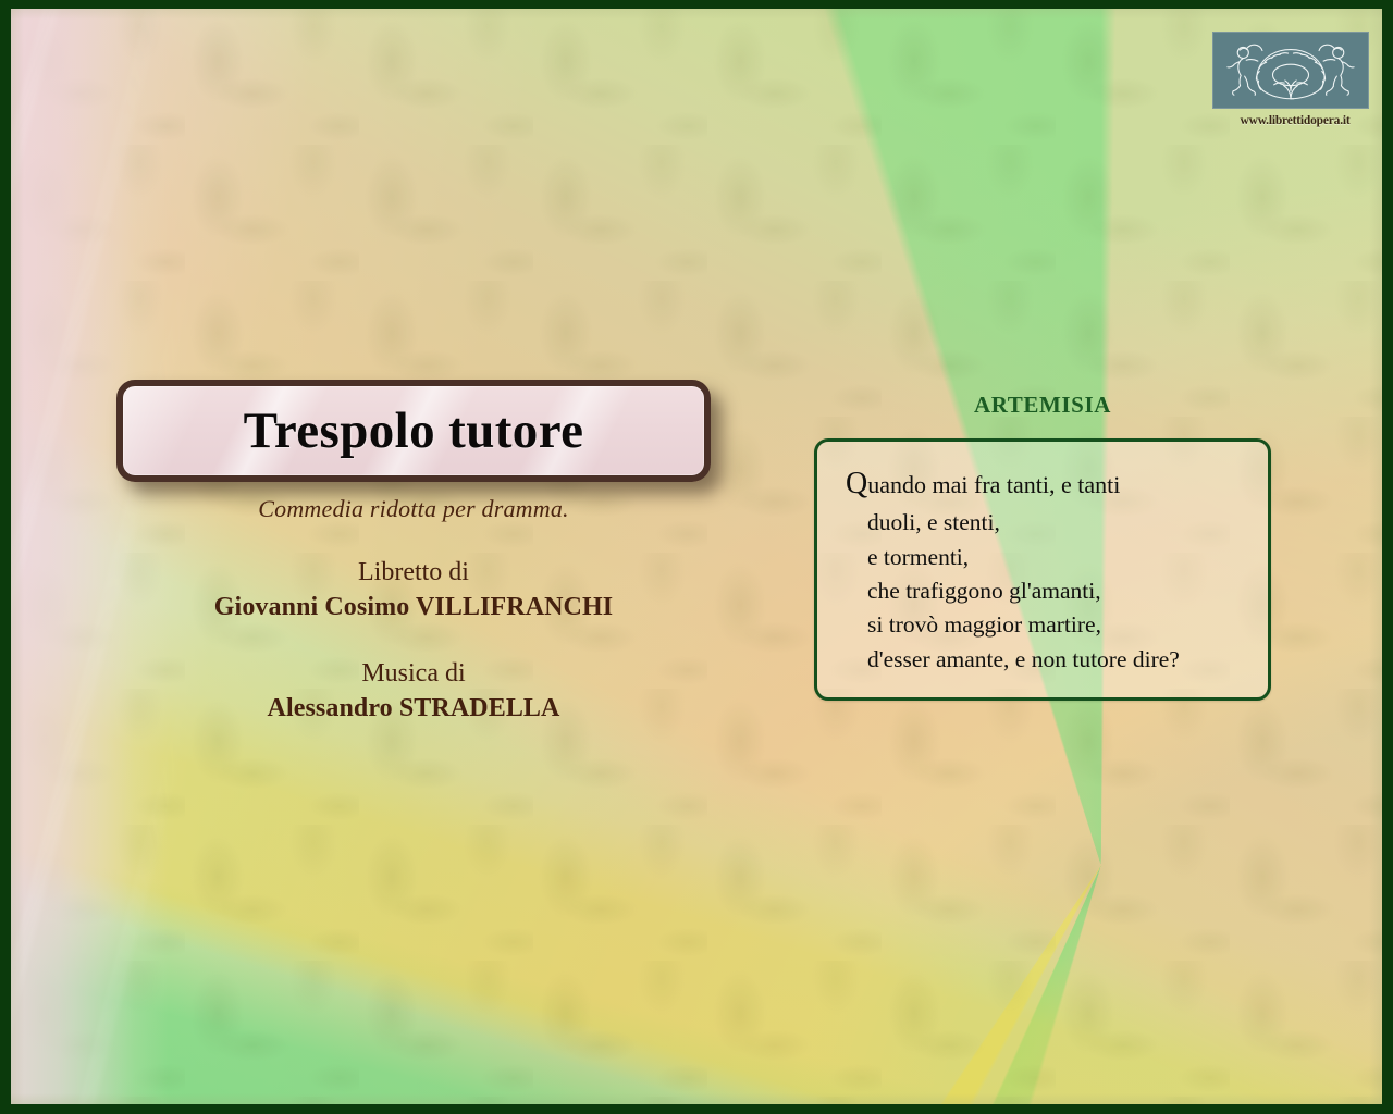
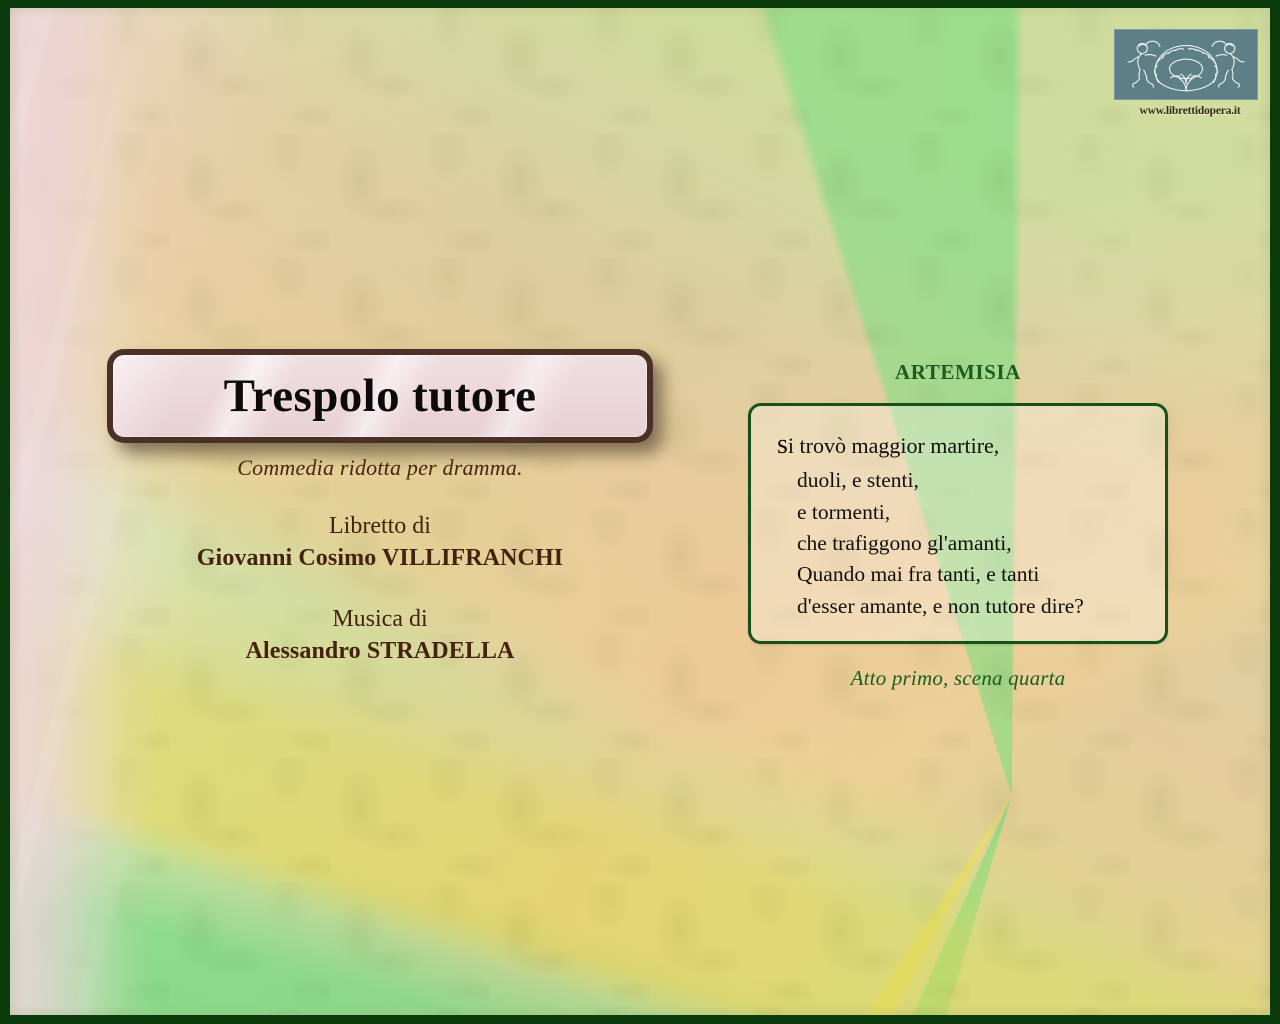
  www.librettidopera.it
  Trespolo tutore
  Commedia ridotta per dramma.
  Libretto di
  Giovanni Cosimo VILLIFRANCHI
  Musica di
  Alessandro STRADELLA
  ARTEMISIA
- Quando mai fra tanti, e tanti
+ si trovò maggior martire,
  duoli, e stenti,
  e tormenti,
  che trafiggono gl'amanti,
- si trovò maggior martire,
+ Quando mai fra tanti, e tanti
  d'esser amante, e non tutore dire?
+ Atto primo, scena quarta
